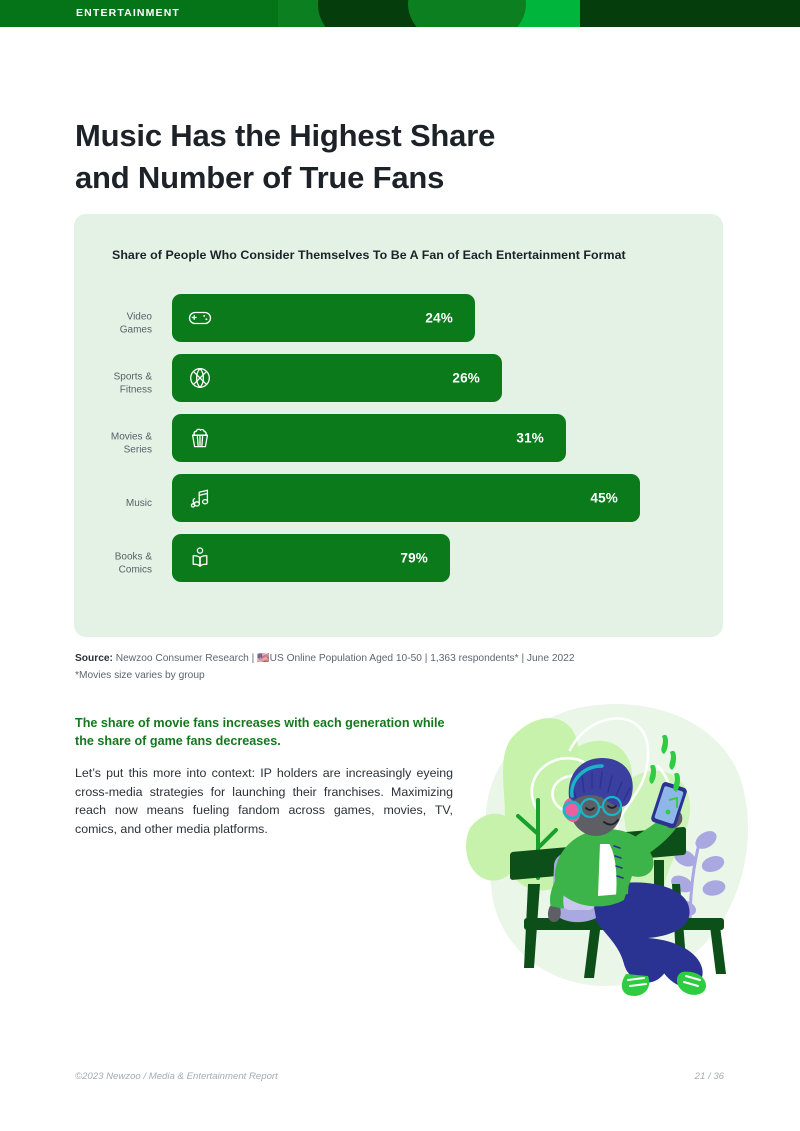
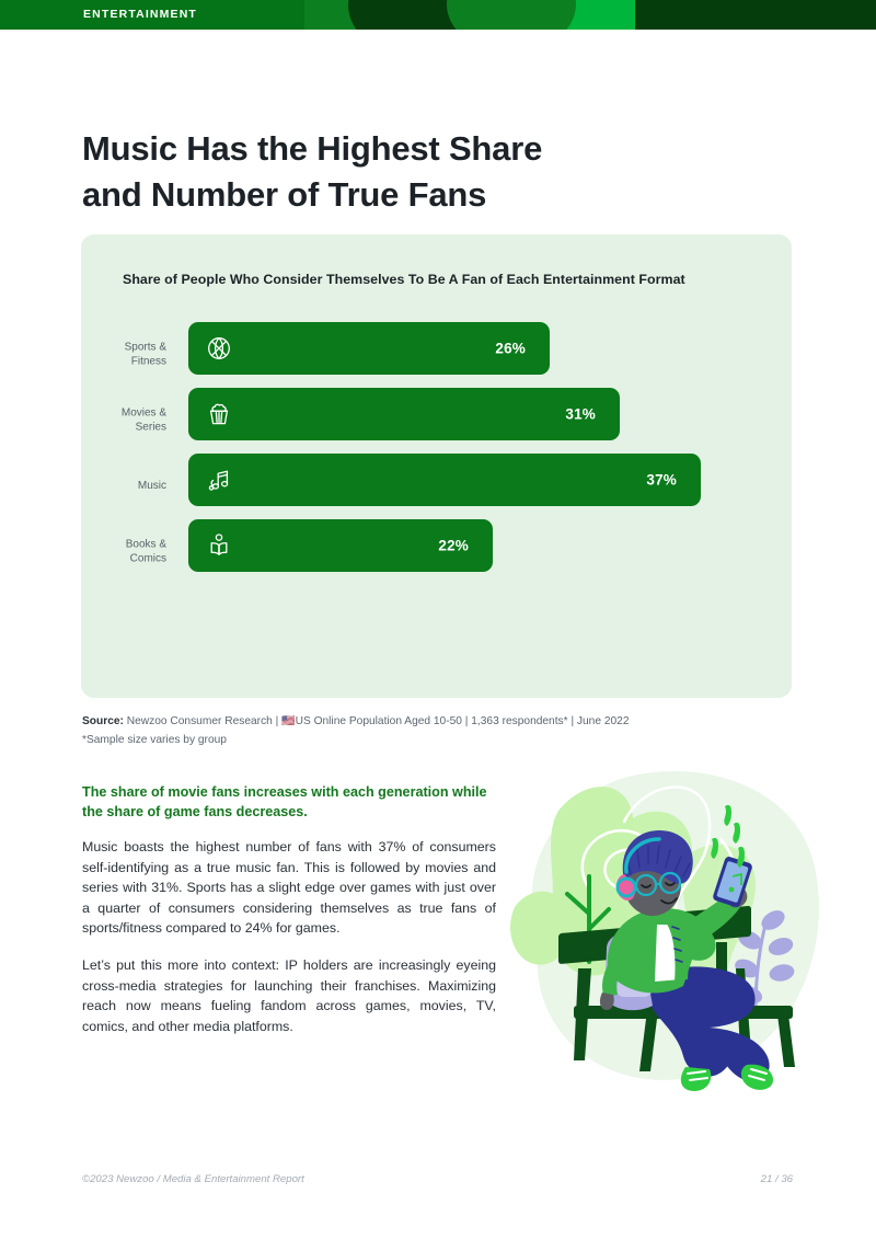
  ENTERTAINMENT
  Music Has the Highest Share
  and Number of True Fans
  Share of People Who Consider Themselves To Be A Fan of Each Entertainment Format
- Video
- Games
- 24%
  Sports &
  Fitness
  26%
  Movies &
  Series
  31%
  Music
- 45%
+ 37%
  Books &
  Comics
- 79%
+ 22%
  Source: Newzoo Consumer Research | 🇺🇸US Online Population Aged 10-50 | 1,363 respondents* | June 2022
- *Movies size varies by group
+ *Sample size varies by group
  The share of movie fans increases with each generation while the share of game fans decreases.
+ Music boasts the highest number of fans with 37% of consumers self-identifying as a true music fan. This is followed by movies and series with 31%. Sports has a slight edge over games with just over a quarter of consumers considering themselves as true fans of sports/fitness compared to 24% for games.
  Let’s put this more into context: IP holders are increasingly eyeing cross-media strategies for launching their franchises. Maximizing reach now means fueling fandom across games, movies, TV, comics, and other media platforms.
  ©2023 Newzoo / Media & Entertainment Report
  21 / 36
